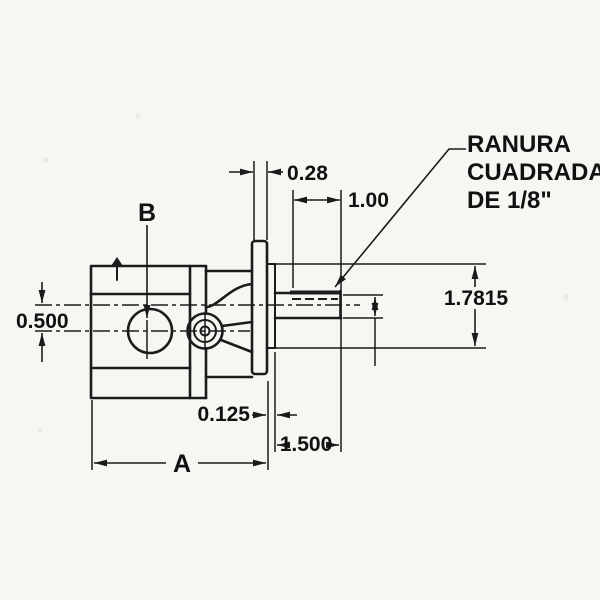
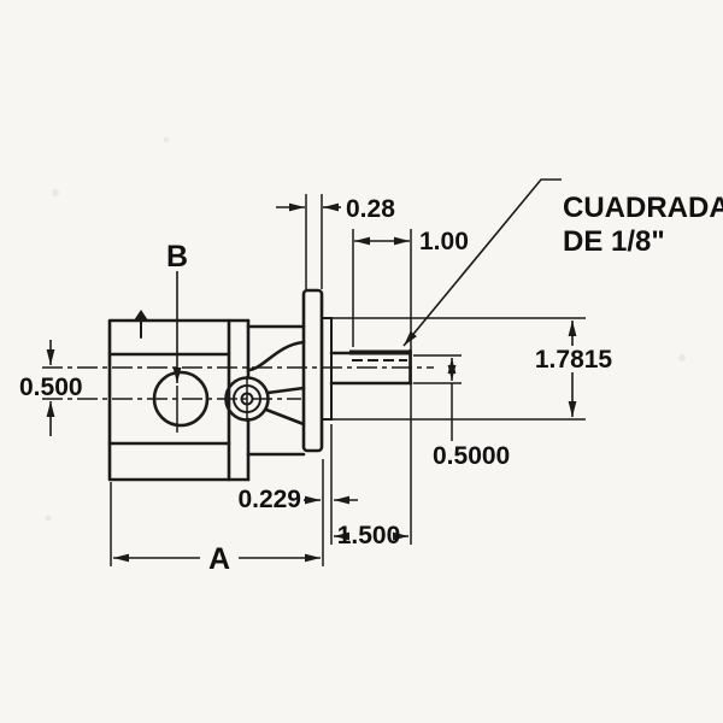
  0.28
  1.00
  1.7815
+ 0.5000
  0.500
- 0.125
+ 0.229
  1.500
  A
  B
- RANURA
  CUADRADA
  DE 1/8"
